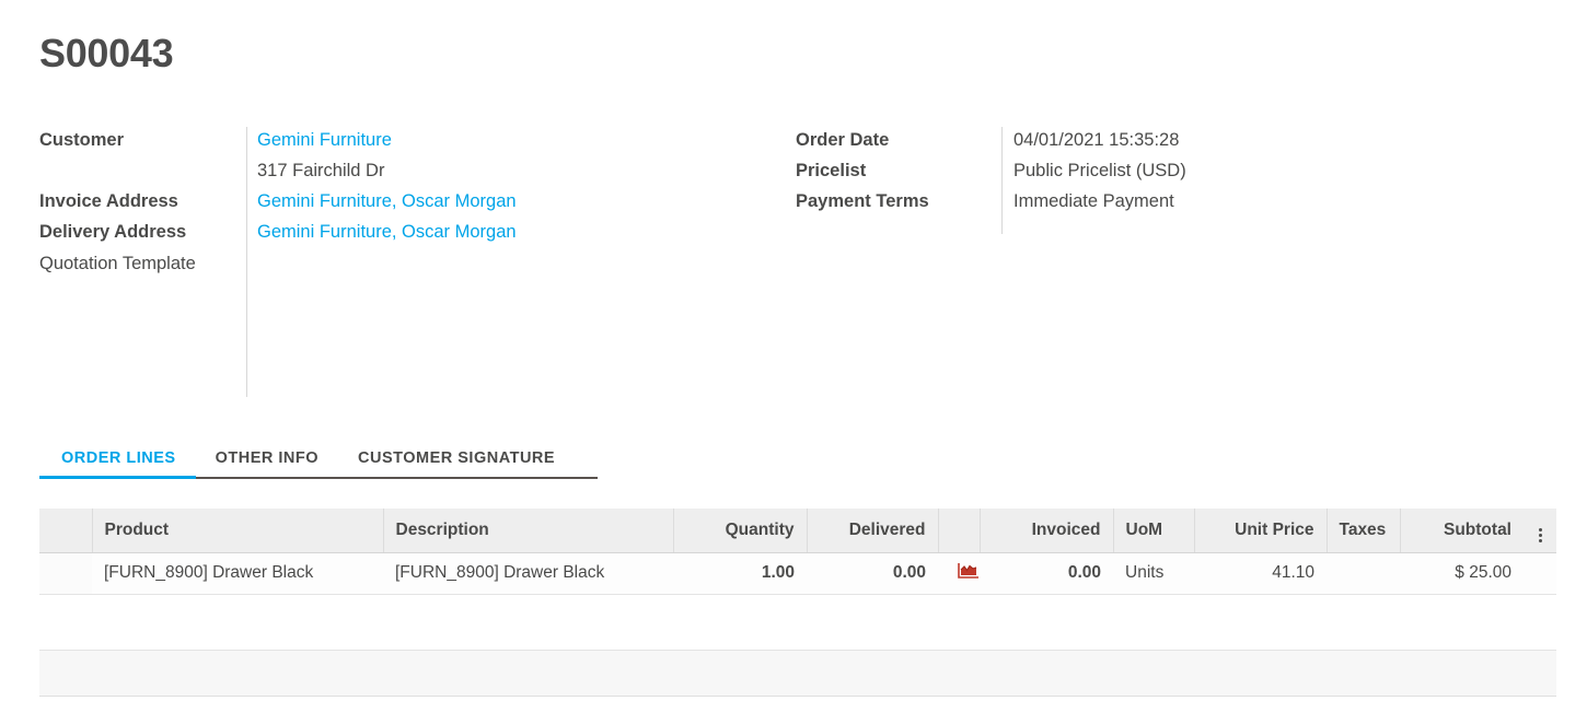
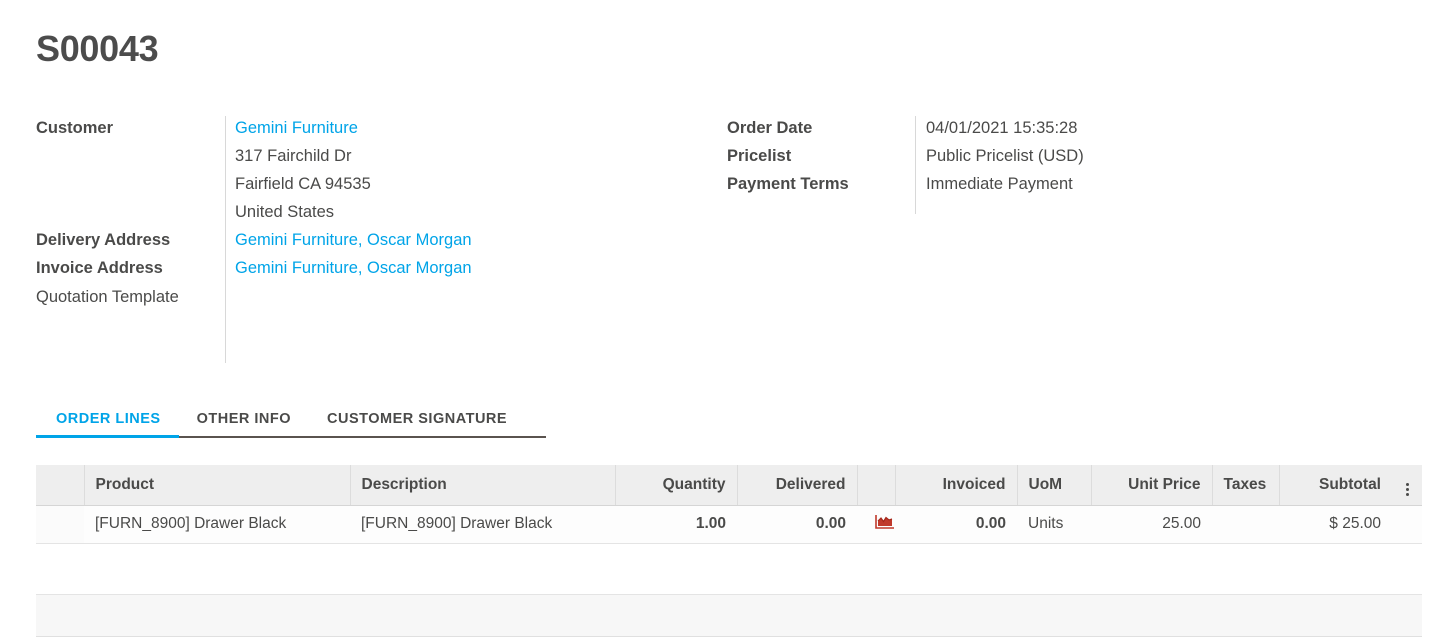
  S00043
  Customer
  Gemini Furniture
  317 Fairchild Dr
+ Fairfield CA 94535
+ United States
- Invoice Address
+ Delivery Address
  Gemini Furniture, Oscar Morgan
- Delivery Address
+ Invoice Address
  Gemini Furniture, Oscar Morgan
  Quotation Template
  Order Date
  04/01/2021 15:35:28
  Pricelist
  Public Pricelist (USD)
  Payment Terms
  Immediate Payment
  ORDER LINES
  OTHER INFO
  CUSTOMER SIGNATURE
  	Product	Description	Quantity	Delivered		Invoiced	UoM	Unit Price	Taxes	Subtotal
- 	[FURN_8900] Drawer Black	[FURN_8900] Drawer Black	1.00	0.00		0.00	Units	41.10		$ 25.00
+ 	[FURN_8900] Drawer Black	[FURN_8900] Drawer Black	1.00	0.00		0.00	Units	25.00		$ 25.00
